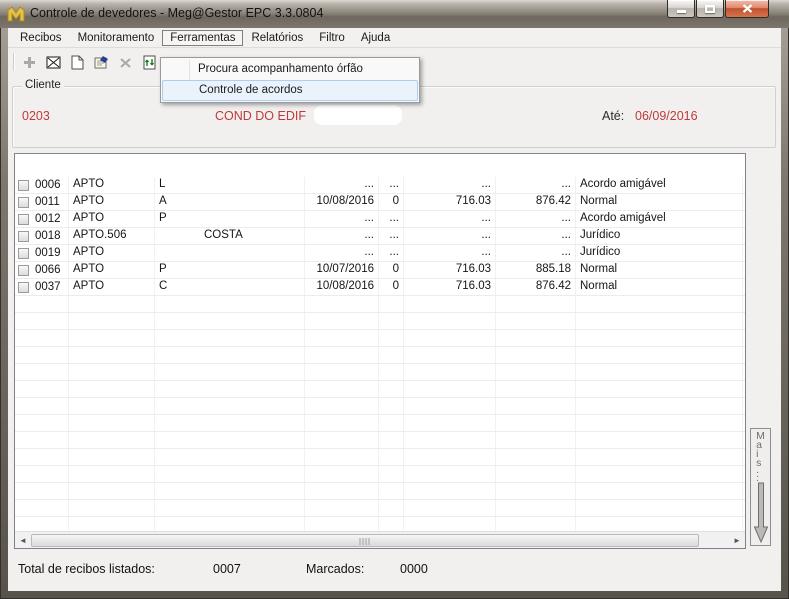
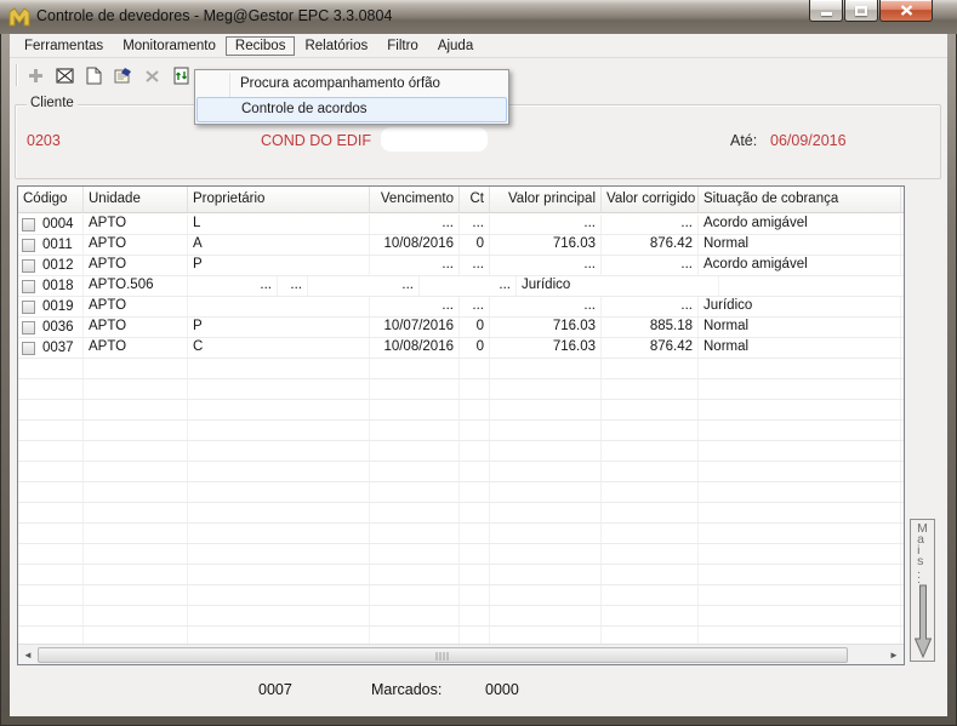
  Controle de devedores - Meg@Gestor EPC 3.3.0804
- Recibos
+ Ferramentas
  Monitoramento
- Ferramentas
+ Recibos
  Relatórios
  Filtro
  Ajuda
  Procura acompanhamento órfão
  Controle de acordos
  Cliente
  0203
  COND DO EDIF
  Até:
  06/09/2016
+ Código
+ Unidade
+ Proprietário
+ Vencimento
+ Ct
+ Valor principal
+ Valor corrigido
+ Situação de cobrança
- 0006
+ 0004
  APTO
  L
  ...
  ...
  ...
  ...
  Acordo amigável
  0011
  APTO
  A
  10/08/2016
  0
  716.03
  876.42
  Normal
  0012
  APTO
  P
  ...
  ...
  ...
  ...
  Acordo amigável
  0018
  APTO.506
- COSTA
  ...
  ...
  ...
  ...
  Jurídico
  0019
  APTO
  ...
  ...
  ...
  ...
  Jurídico
- 0066
+ 0036
  APTO
  P
  10/07/2016
  0
  716.03
  885.18
  Normal
  0037
  APTO
  C
  10/08/2016
  0
  716.03
  876.42
  Normal
  ◄
  ►
  M
  a
  i
  s
  .
  .
  .
- Total de recibos listados:
  0007
  Marcados:
  0000
